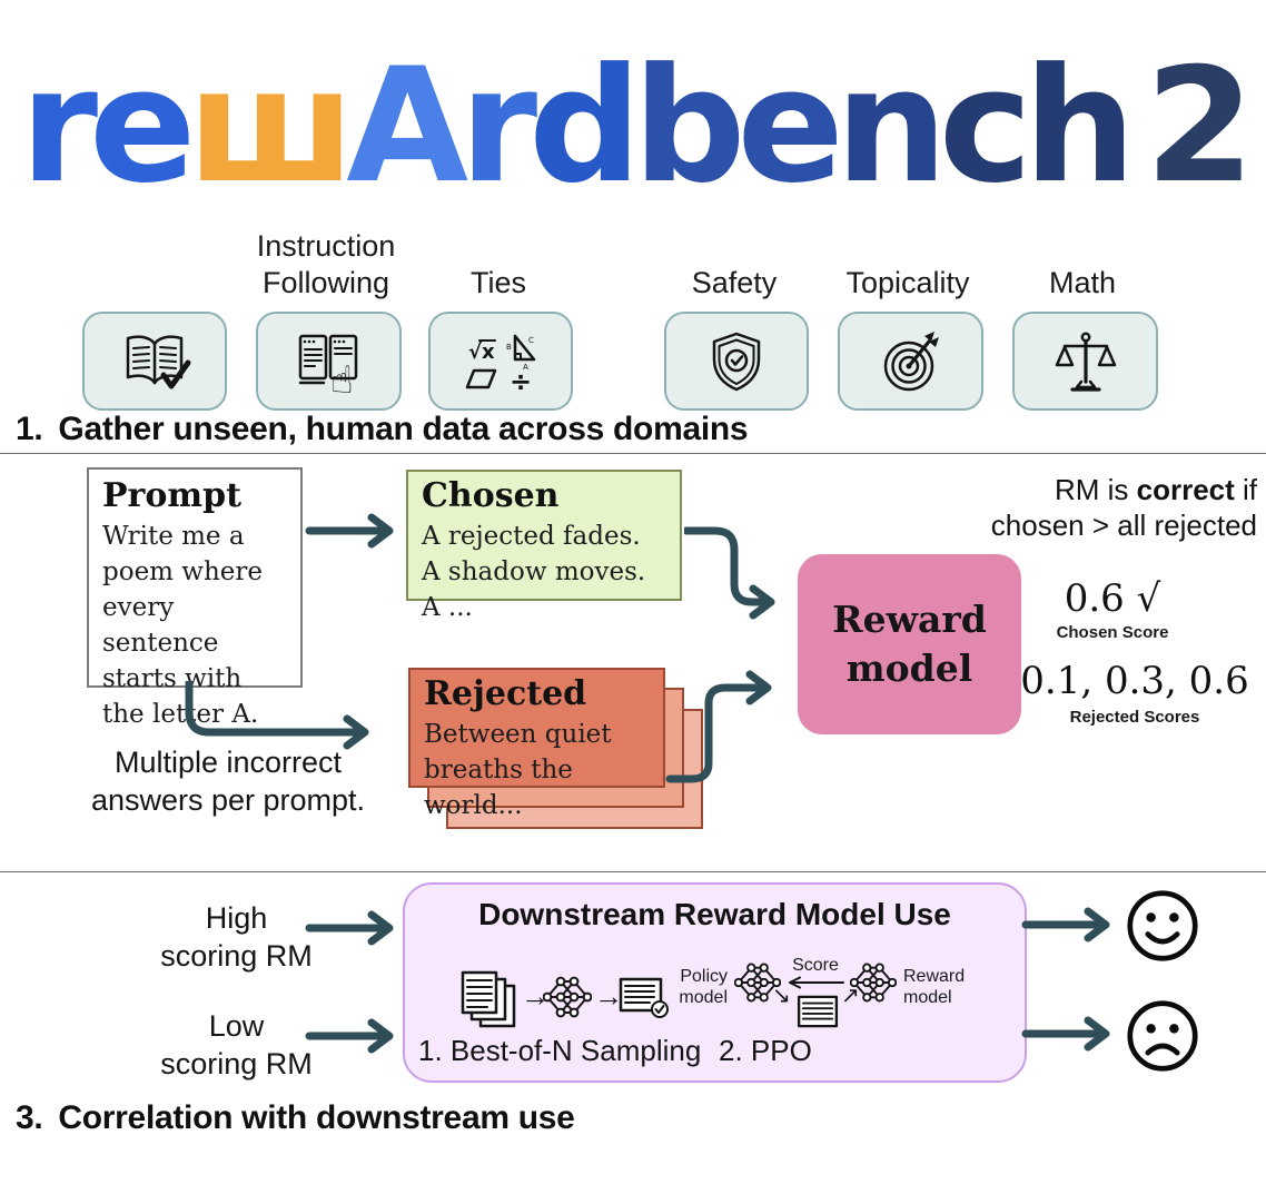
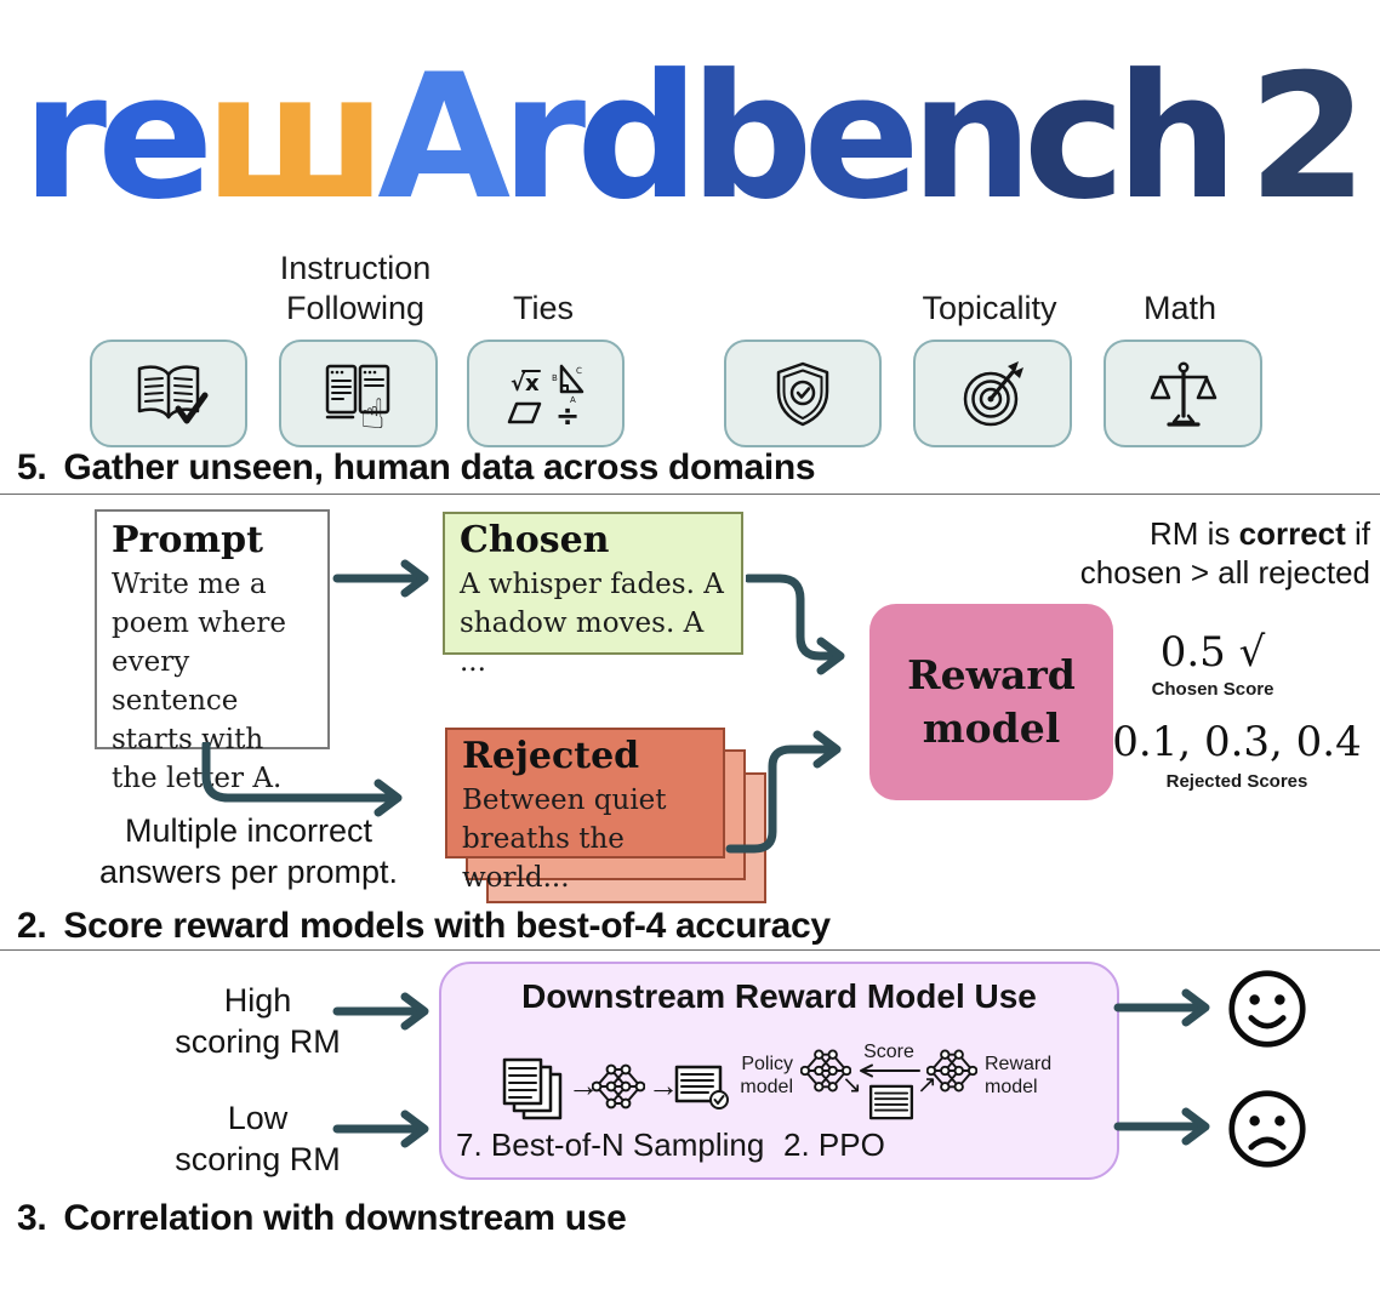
  reшArdbench2
  Instruction Following
  Ties
- Safety
  Topicality
  Math
  ☝
  √x
  B
  C
  A
  ÷
- 1.
+ 5.
  Gather unseen, human data across domains
  Prompt
  Write me a poem where every sentence starts with the leter A.
  Chosen
- A rejected fades. A shadow moves. A ...
+ A whisper fades. A shadow moves. A ...
  Rejected
  Between quiet breaths the world...
  Multiple incorrect
  answers per prompt.
  Reward
  model
  RM is correct if
  chosen > all rejected
- 0.6 √
+ 0.5 √
  Chosen Score
- 0.1, 0.3, 0.6
+ 0.1, 0.3, 0.4
  Rejected Scores
+ 2.
+ Score reward models with best-of-4 accuracy
  High
  scoring RM
  Low
  scoring RM
  Downstream Reward Model Use
  →
  →
- 1. Best-of-N Sampling
+ 7. Best-of-N Sampling
  Policy
  model
  Score
  Reward
  model
  ↘
  ↗
  2. PPO
  3.
  Correlation with downstream use
